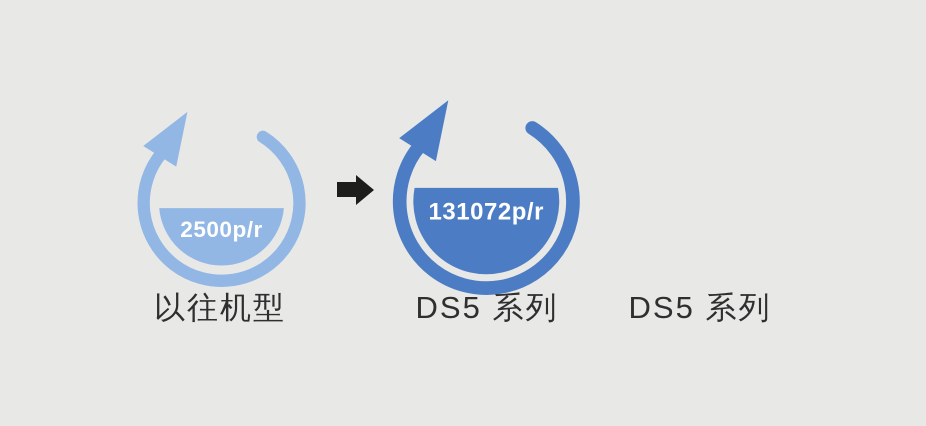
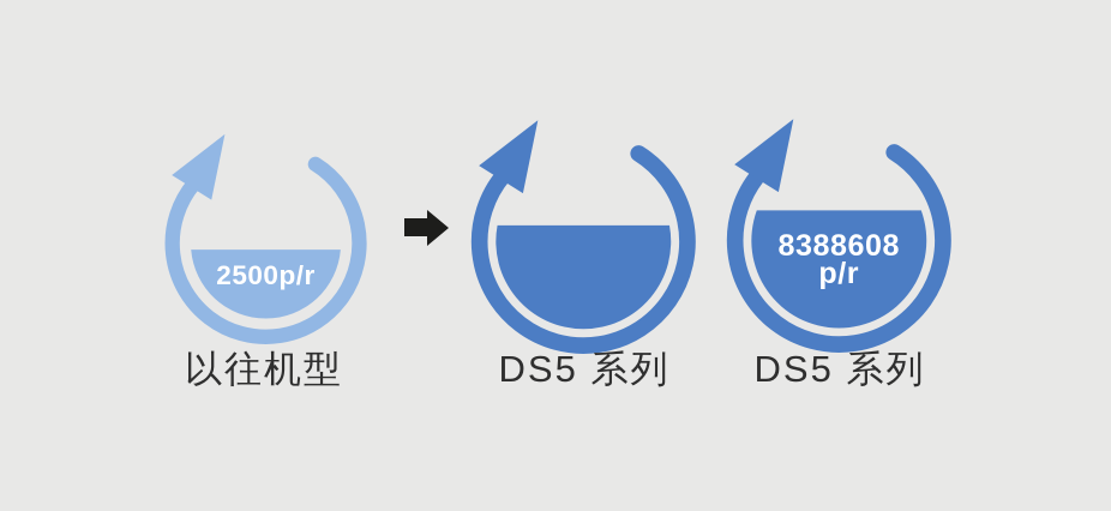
  2500p/r
  以往机型
- 131072p/r
  DS5 系列
+ 8388608
+ p/r
  DS5 系列
